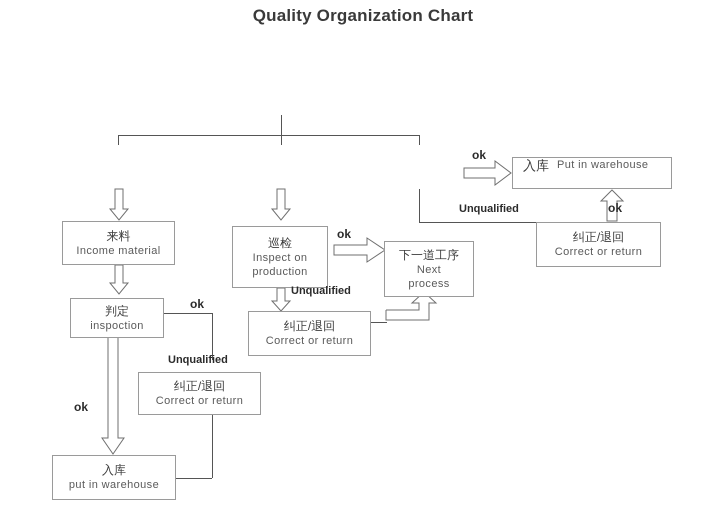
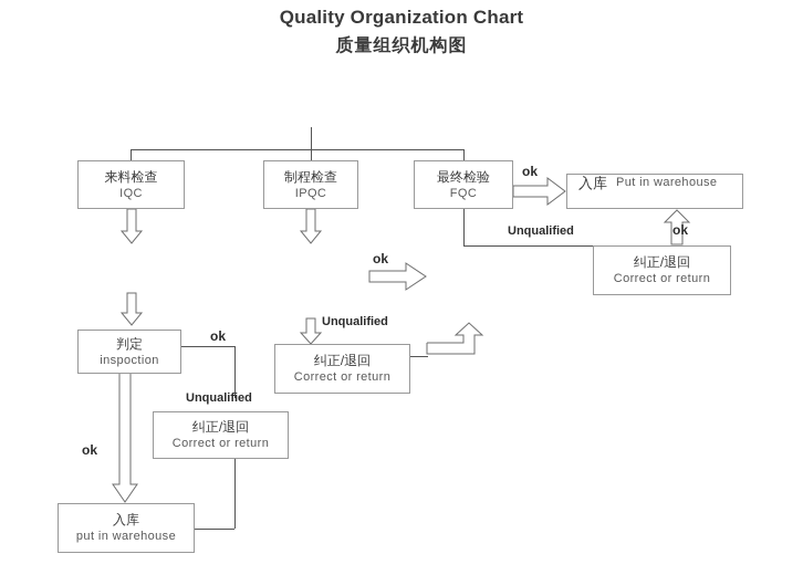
  Quality Organization Chart
+ 质量组织机构图
  ok
  ok
  ok
  ok
  ok
  Unqualified
  Unqualified
  Unqualified
+ 来料检查
+ IQC
+ 制程检查
+ IPQC
+ 最终检验
+ FQC
  入库
  Put in warehouse
- 来料
- Income material
- 巡检
- Inspect on
- production
- 下一道工序
- Next
- process
  纠正/退回
  Correct or return
  判定
  inspoction
  纠正/退回
  Correct or return
  纠正/退回
  Correct or return
  入库
  put in warehouse
